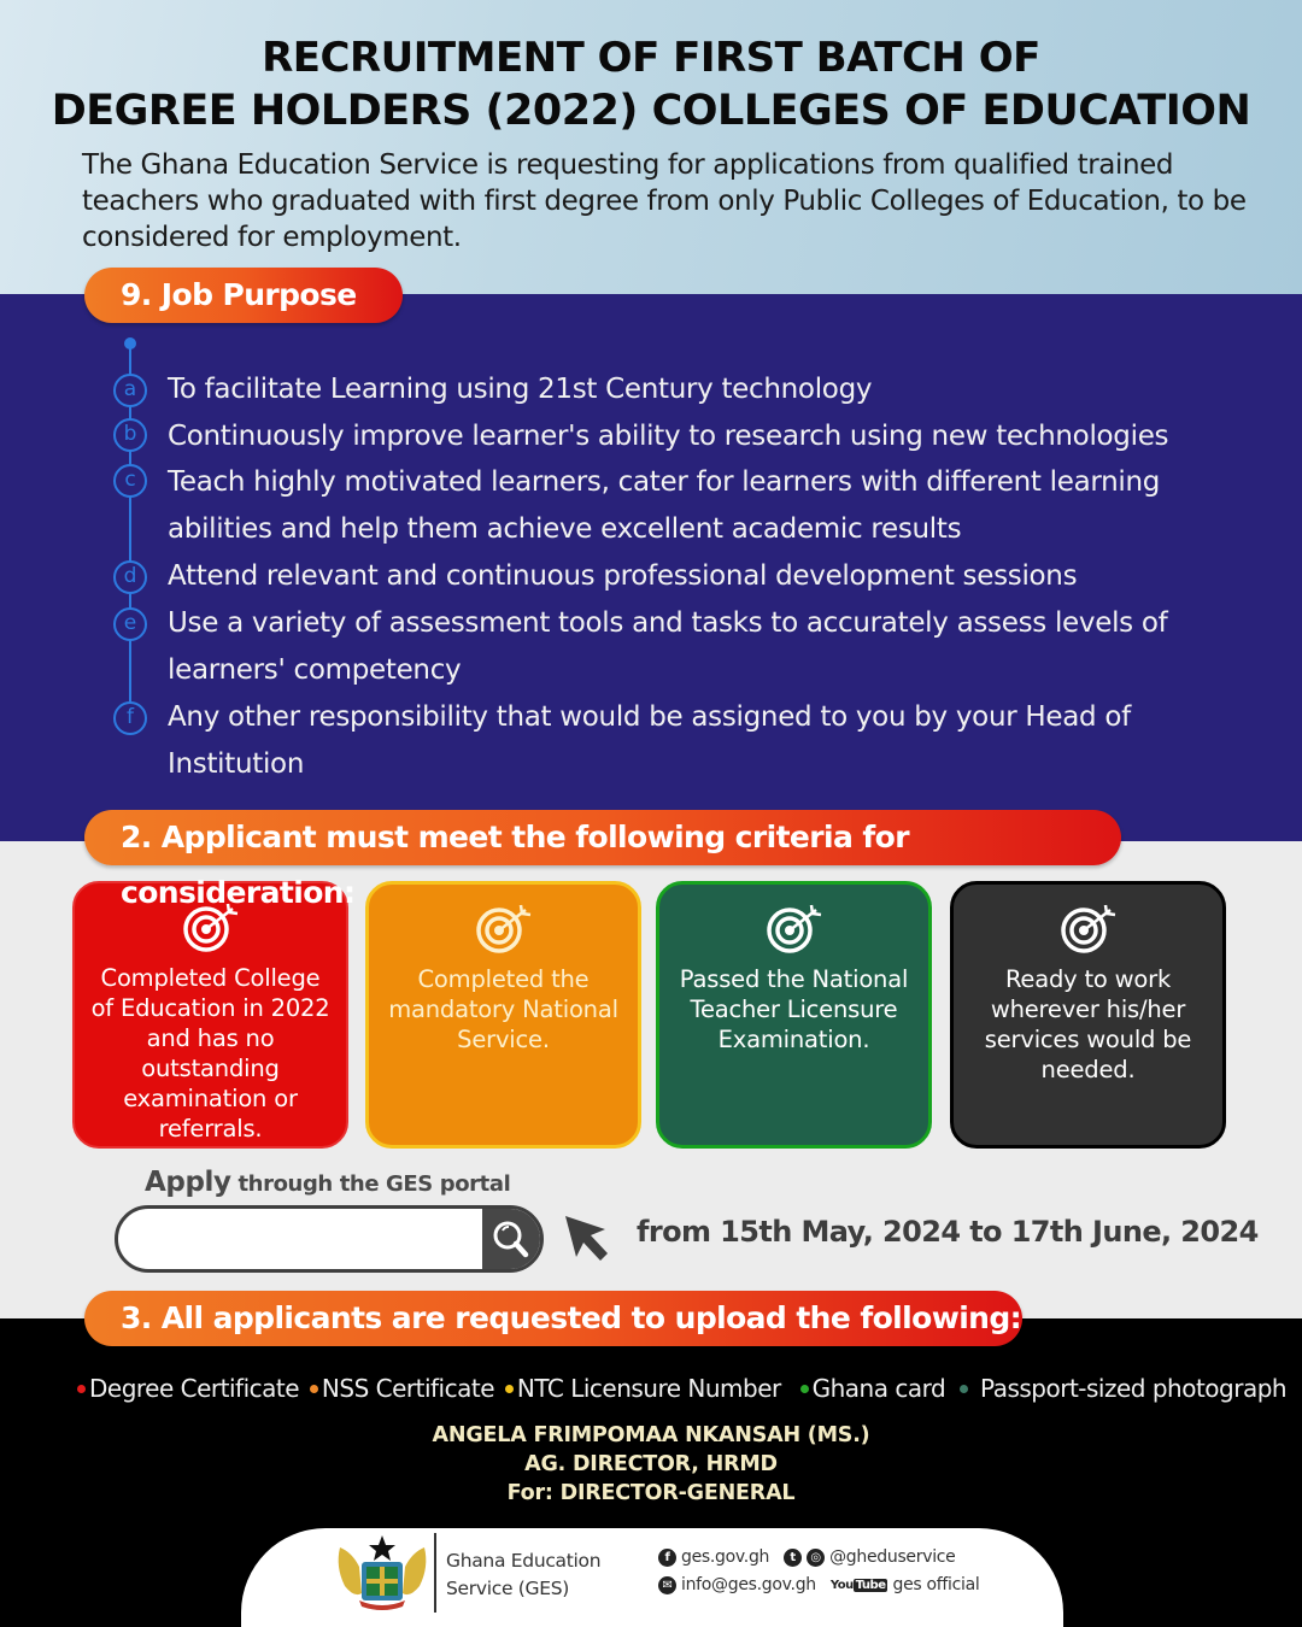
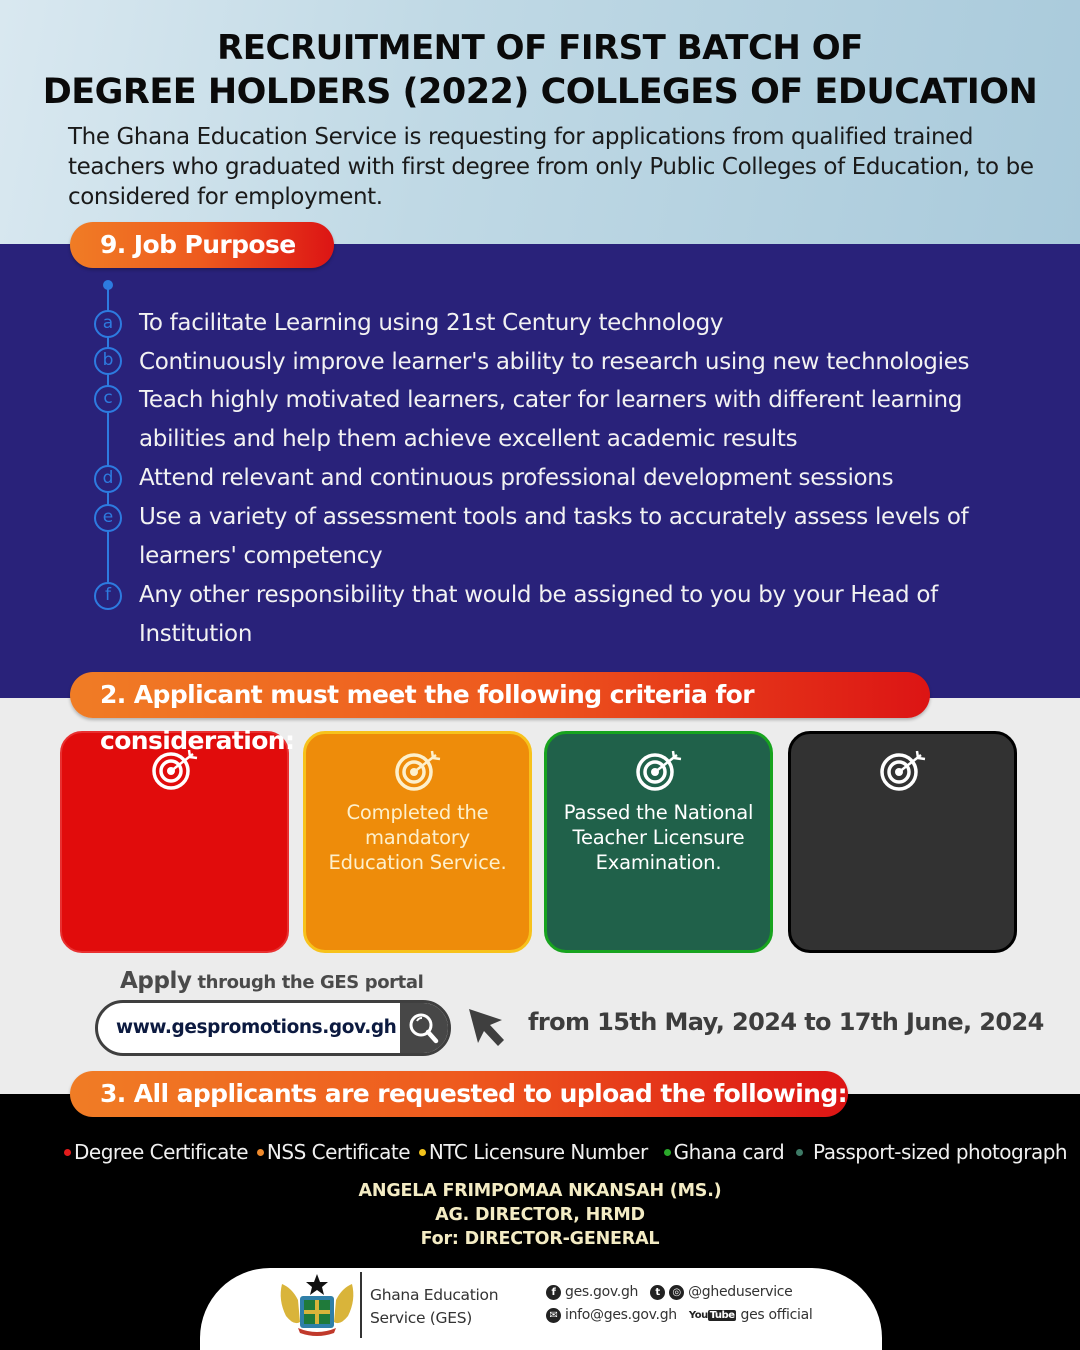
  RECRUITMENT OF FIRST BATCH OF
  DEGREE HOLDERS (2022) COLLEGES OF EDUCATION
  The Ghana Education Service is requesting for applications from qualified trained teachers who graduated with first degree from only Public Colleges of Education, to be considered for employment.
  9. Job Purpose
  a
  To facilitate Learning using 21st Century technology
  b
  Continuously improve learner's ability to research using new technologies
  c
  Teach highly motivated learners, cater for learners with different learning abilities and help them achieve excellent academic results
  d
  Attend relevant and continuous professional development sessions
  e
  Use a variety of assessment tools and tasks to accurately assess levels of learners' competency
  f
  Any other responsibility that would be assigned to you by your Head of Institution
  2. Applicant must meet the following criteria for consideration:
- Completed College of Education in 2022 and has no outstanding examination or referrals.
- Completed the mandatory National Service.
+ Completed the mandatory Education Service.
  Passed the National Teacher Licensure Examination.
- Ready to work wherever his/her services would be needed.
  Apply through the GES portal
+ www.gespromotions.gov.gh
  from 15th May, 2024 to 17th June, 2024
  3. All applicants are requested to upload the following:
  Degree Certificate NSS Certificate NTC Licensure Number Ghana card Passport-sized photograph
  ANGELA FRIMPOMAA NKANSAH (MS.)
  AG. DIRECTOR, HRMD
  For: DIRECTOR-GENERAL
  Ghana Education
  Service (GES)
  f
  ges.gov.gh
  t
  ◎
  @gheduservice
  ✉
  info@ges.gov.gh
  You Tube
  ges official
